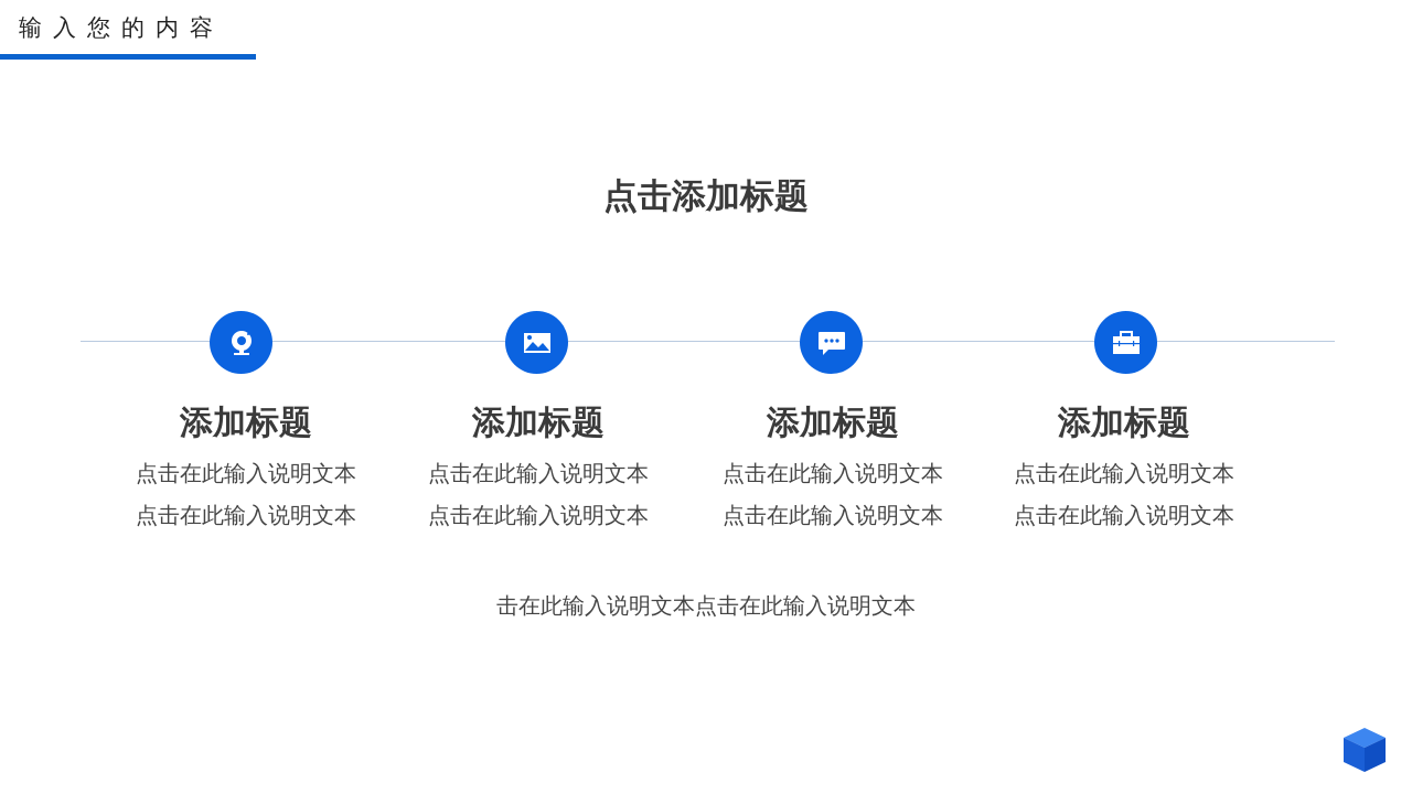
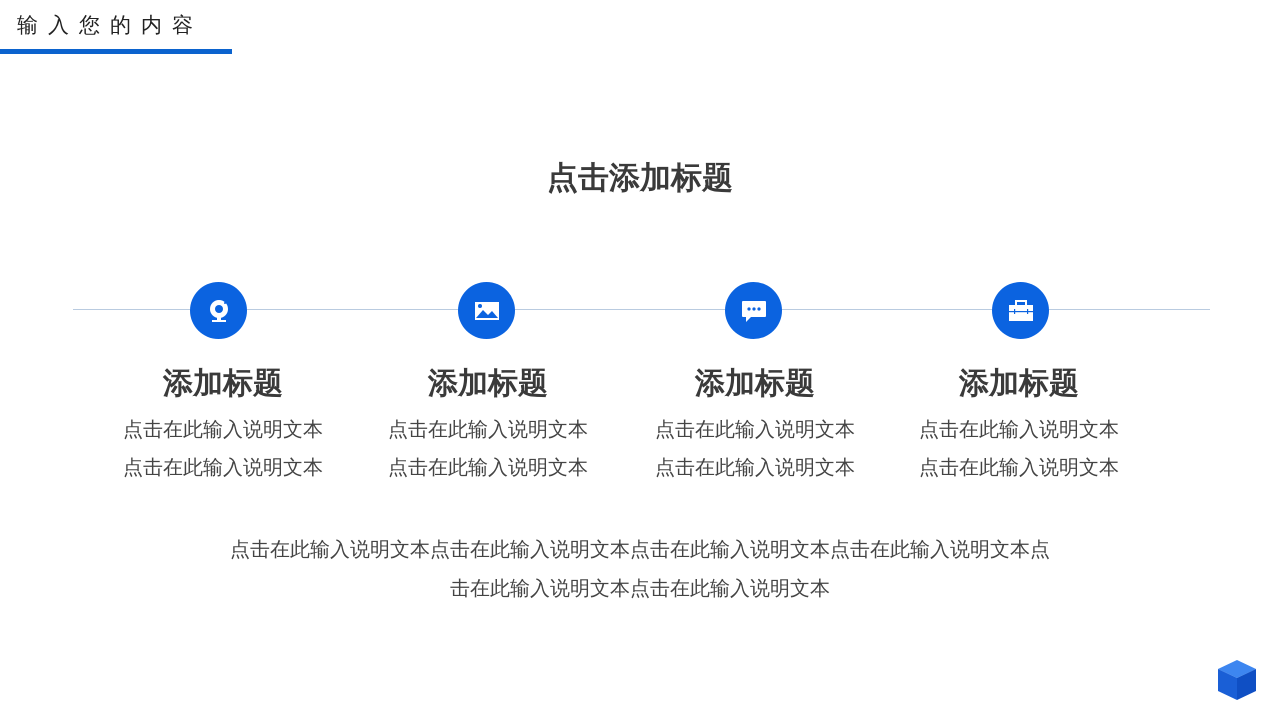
  输入您的内容
  点击添加标题
  添加标题
  点击在此输入说明文本
  点击在此输入说明文本
  添加标题
  点击在此输入说明文本
  点击在此输入说明文本
  添加标题
  点击在此输入说明文本
  点击在此输入说明文本
  添加标题
  点击在此输入说明文本
  点击在此输入说明文本
+ 点击在此输入说明文本点击在此输入说明文本点击在此输入说明文本点击在此输入说明文本点
  击在此输入说明文本点击在此输入说明文本
